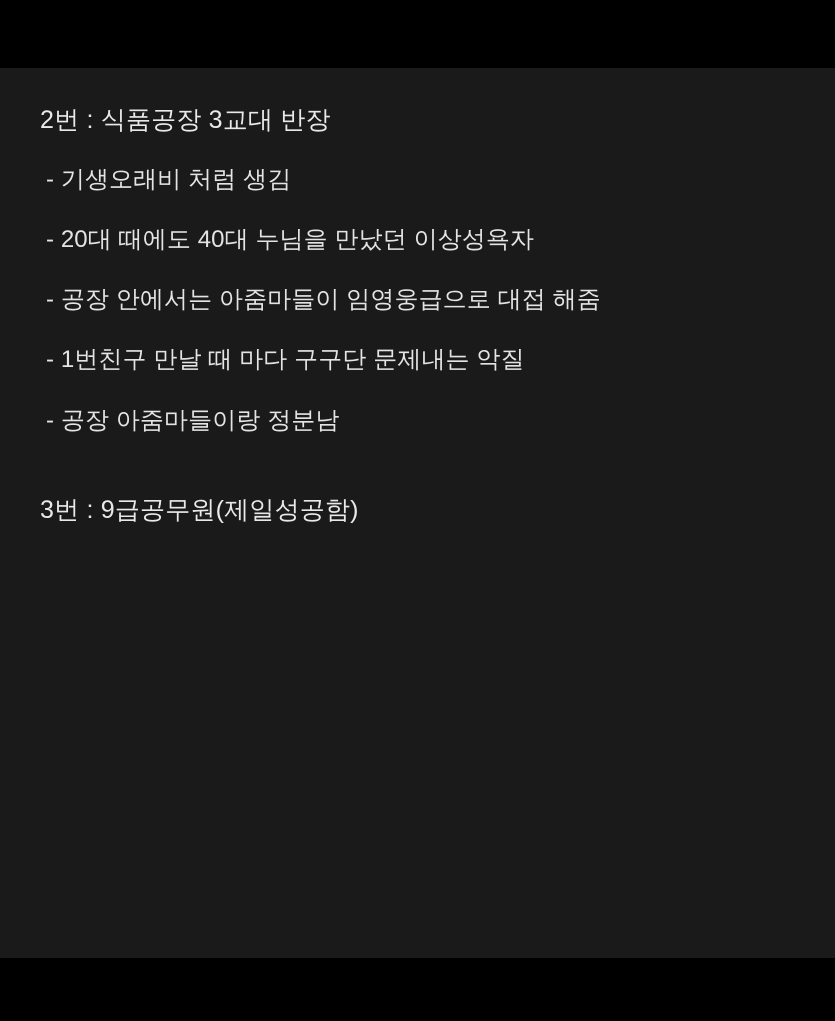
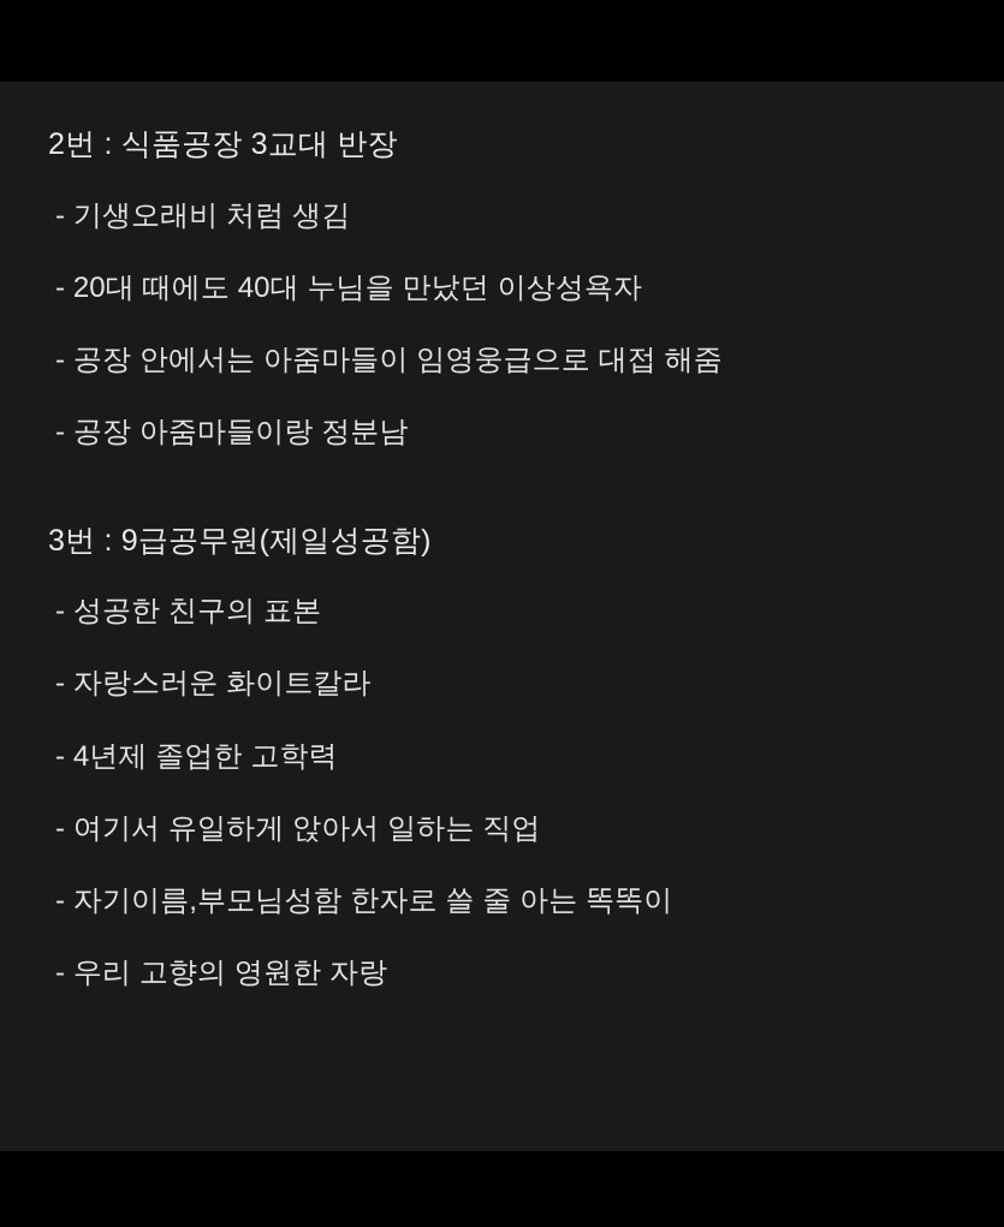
  2번 : 식품공장 3교대 반장
  - 기생오래비 처럼 생김
  - 20대 때에도 40대 누님을 만났던 이상성욕자
  - 공장 안에서는 아줌마들이 임영웅급으로 대접 해줌
- - 1번친구 만날 때 마다 구구단 문제내는 악질
  - 공장 아줌마들이랑 정분남
  3번 : 9급공무원(제일성공함)
+ - 성공한 친구의 표본
+ - 자랑스러운 화이트칼라
+ - 4년제 졸업한 고학력
+ - 여기서 유일하게 앉아서 일하는 직업
+ - 자기이름,부모님성함 한자로 쓸 줄 아는 똑똑이
+ - 우리 고향의 영원한 자랑
